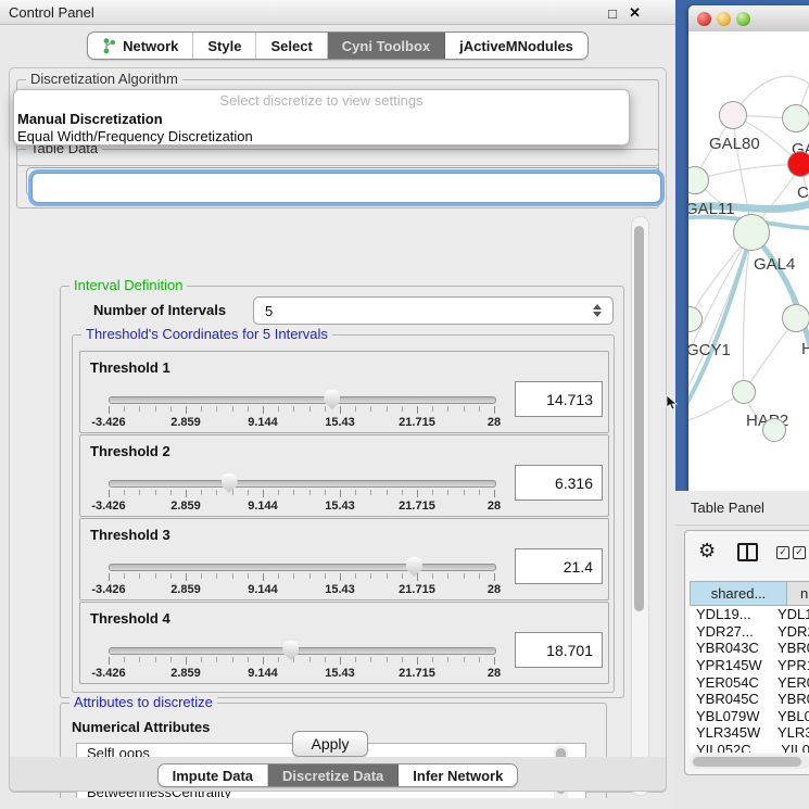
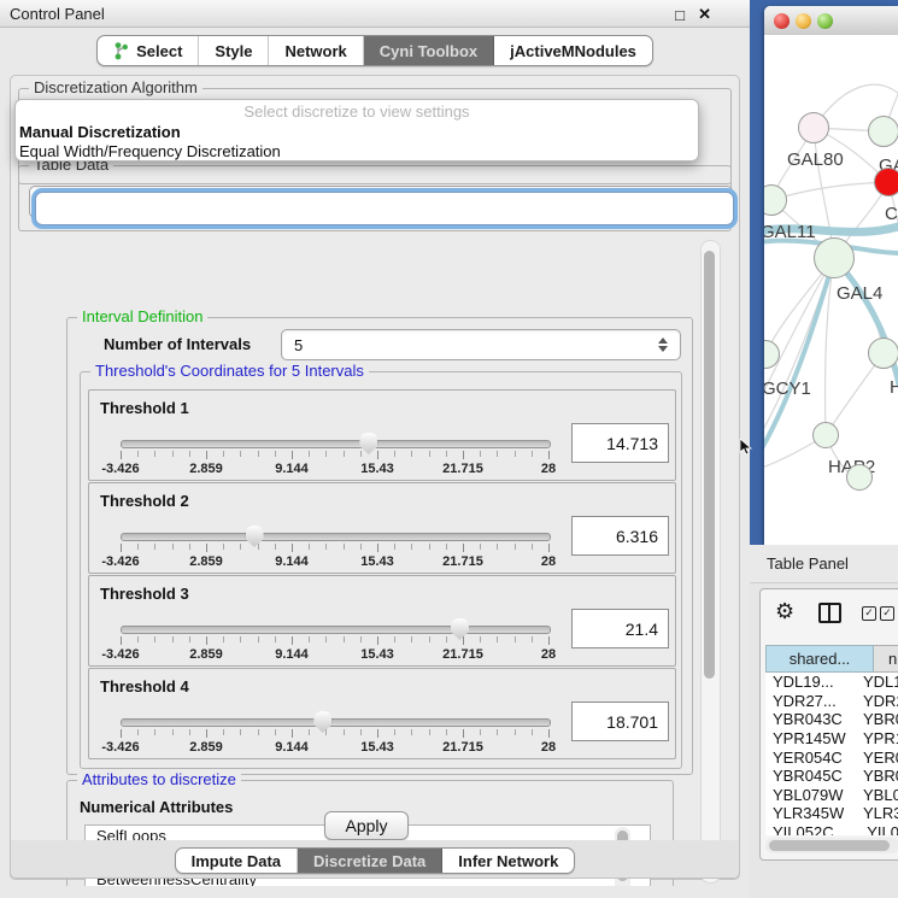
  Control Panel
  □
  ✕
- Network
+ Select
  Style
- Select
+ Network
  Cyni Toolbox
  jActiveMNodules
  Discretization Algorithm
  Table Data
  Interval Definition
  Number of Intervals
  5
  Threshold's Coordinates for 5 Intervals
  Threshold 1
  -3.426
  2.859
  9.144
  15.43
  21.715
  28
  14.713
  Threshold 2
  -3.426
  2.859
  9.144
  15.43
  21.715
  28
  6.316
  Threshold 3
  -3.426
  2.859
  9.144
  15.43
  21.715
  28
  21.4
  Threshold 4
  -3.426
  2.859
  9.144
  15.43
  21.715
  28
  18.701
  Attributes to discretize
  Numerical Attributes
  SelfLoops
  BetweennessCentrality
  Apply
  Select discretize to view settings
  Manual Discretization
  Equal Width/Frequency Discretization
  Impute Data
  Discretize Data
  Infer Network
  GAL80
  C
  GAL11
  GAL4
  GCY1
  H
  HA2
  Table Panel
  ⚙
  ✓
  ✓
  shared...
  n
  YDL19...
  YDL
  YDR27...
  YDR
  YBR043C
  YBR
  YPR145W
  YPR
  YER054C
  YER
  YBR045C
  YBR
  YBL079W
  YBL0
  YLR345W
  YLR
  YIL052C
  YIL0
